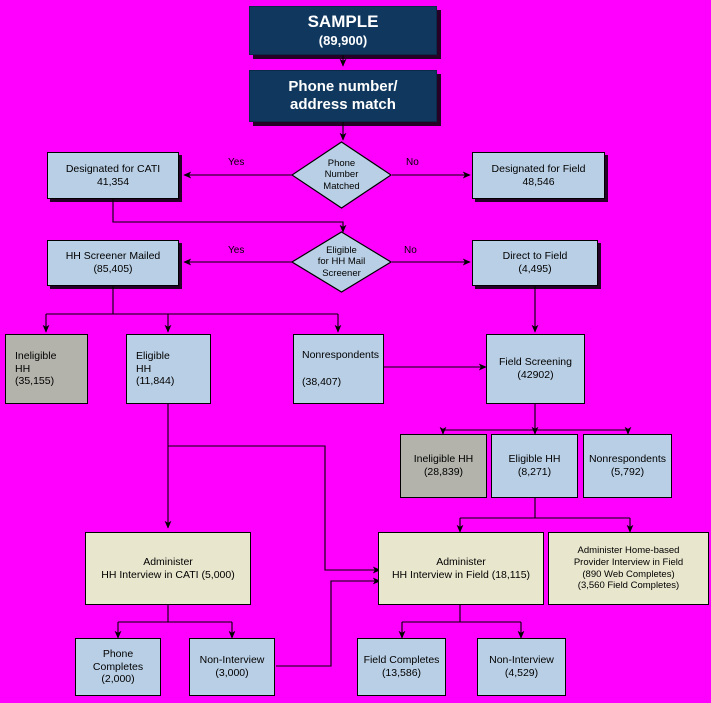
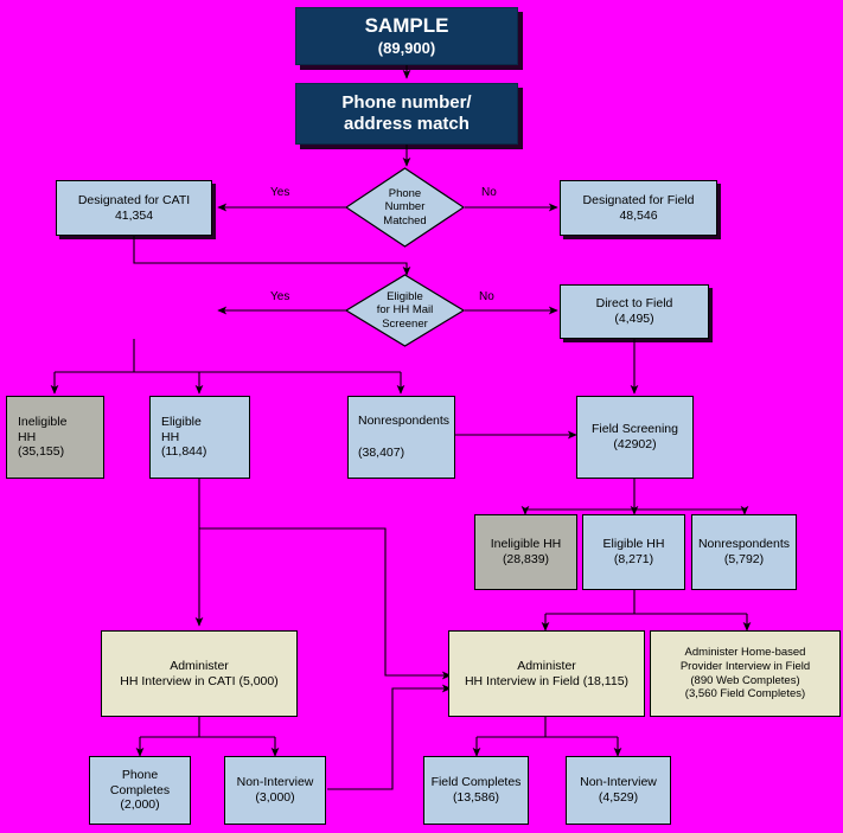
  SAMPLE
  (89,900)
  Phone number/
  address match
  Phone
  Number
  Matched
  Yes
  No
  Eligible
  for HH Mail
  Screener
  Yes
  No
  Designated for CATI
  41,354
  Designated for Field
  48,546
- HH Screener Mailed
- (85,405)
  Direct to Field
  (4,495)
  Ineligible
  HH
  (35,155)
  Eligible
  HH
  (11,844)
  Nonrespondents
  (38,407)
  Field Screening
  (42902)
  Ineligible HH
  (28,839)
  Eligible HH
  (8,271)
  Nonrespondents
  (5,792)
  Administer
  HH Interview in CATI (5,000)
  Administer
  HH Interview in Field (18,115)
  Administer Home-based
  Provider Interview in Field
  (890 Web Completes)
  (3,560 Field Completes)
  Phone
  Completes
  (2,000)
  Non-Interview
  (3,000)
  Field Completes
  (13,586)
  Non-Interview
  (4,529)
